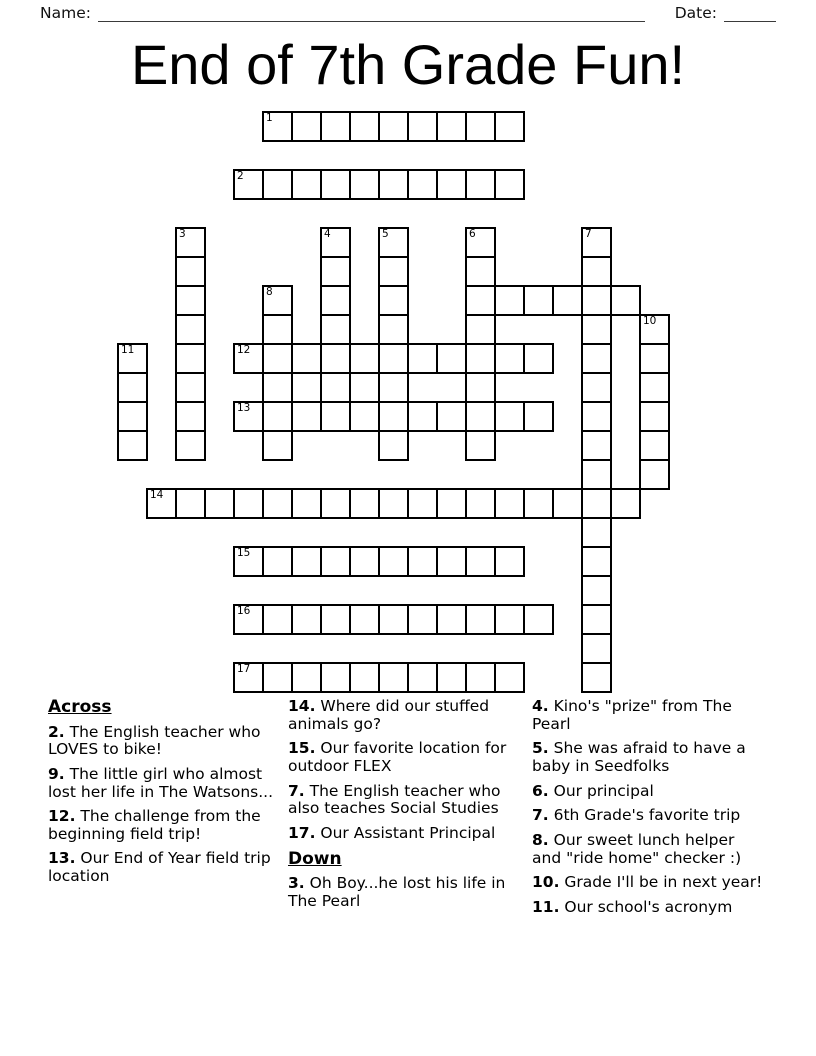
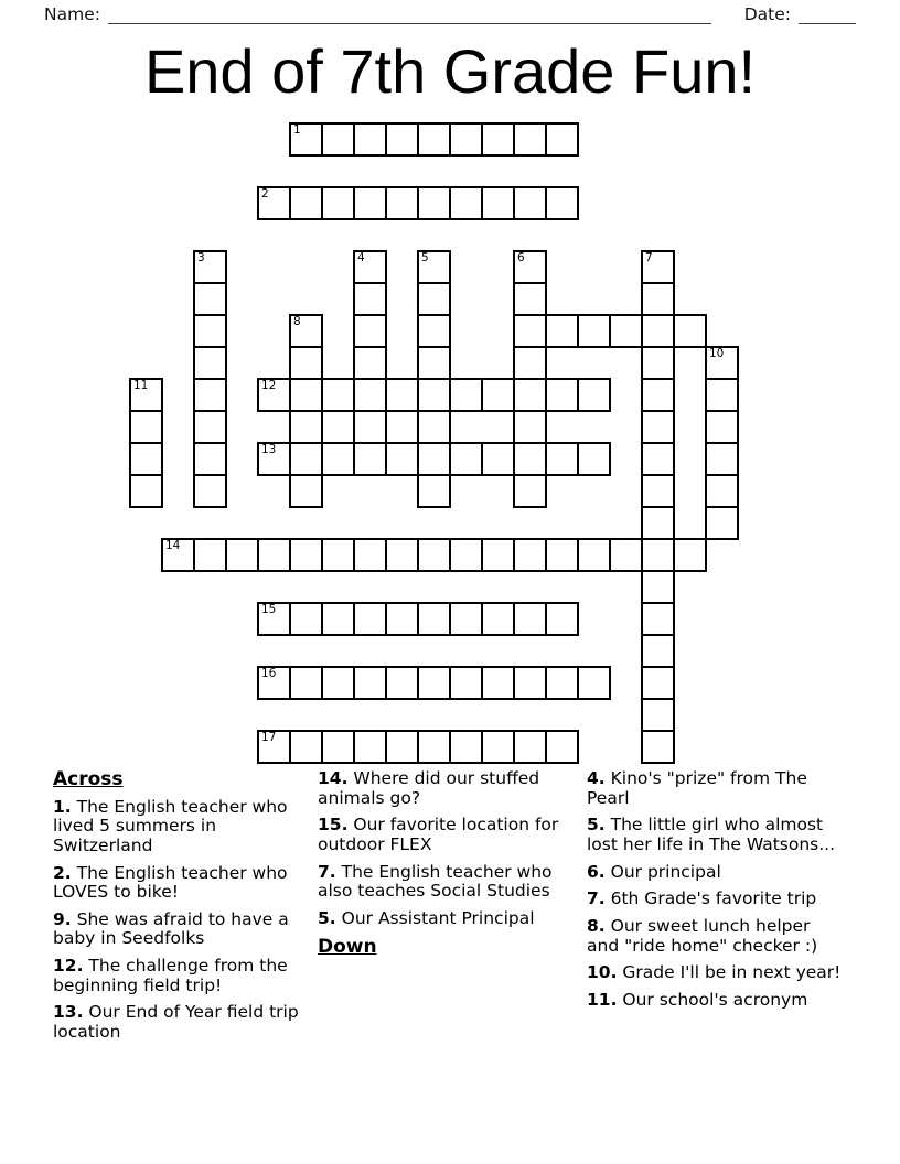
  Name:
  Date:
  End of 7th Grade Fun!
  1
  2
  3
  4
  5
  6
  7
  8
  10
  11
  12
  13
  14
  15
  16
  17
  Across
+ 1. The English teacher who lived 5 summers in Switzerland
  2. The English teacher who LOVES to bike!
- 9. The little girl who almost lost her life in The Watsons...
+ 9. She was afraid to have a baby in Seedfolks
  12. The challenge from the beginning field trip!
  13. Our End of Year field trip location
  14. Where did our stuffed animals go?
  15. Our favorite location for outdoor FLEX
  7. The English teacher who also teaches Social Studies
- 17. Our Assistant Principal
+ 5. Our Assistant Principal
  Down
- 3. Oh Boy...he lost his life in The Pearl
  4. Kino's "prize" from The Pearl
- 5. She was afraid to have a baby in Seedfolks
+ 5. The little girl who almost lost her life in The Watsons...
  6. Our principal
  7. 6th Grade's favorite trip
  8. Our sweet lunch helper and "ride home" checker :)
  10. Grade I'll be in next year!
  11. Our school's acronym
